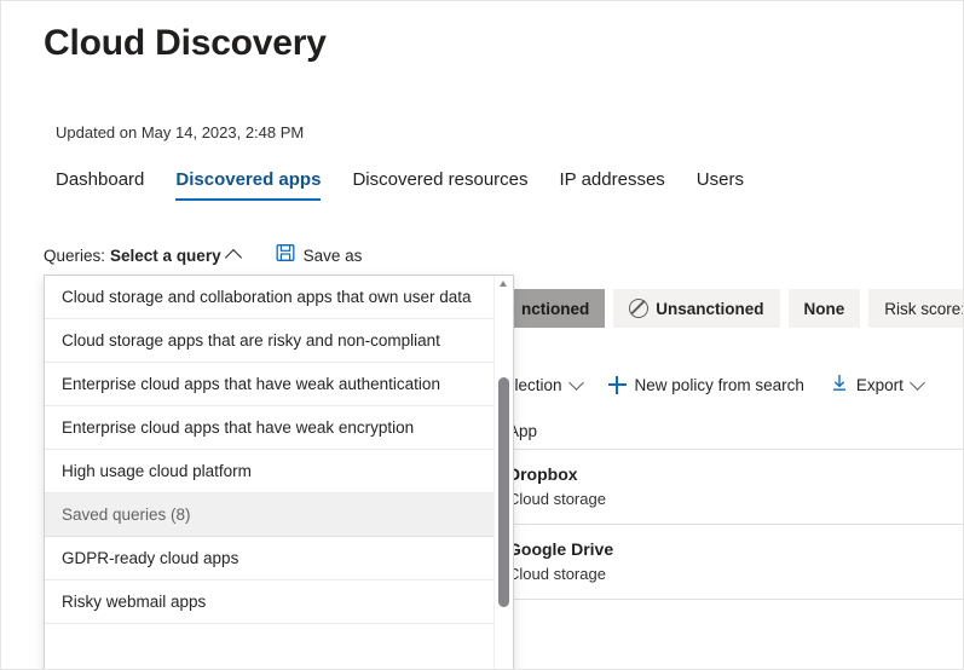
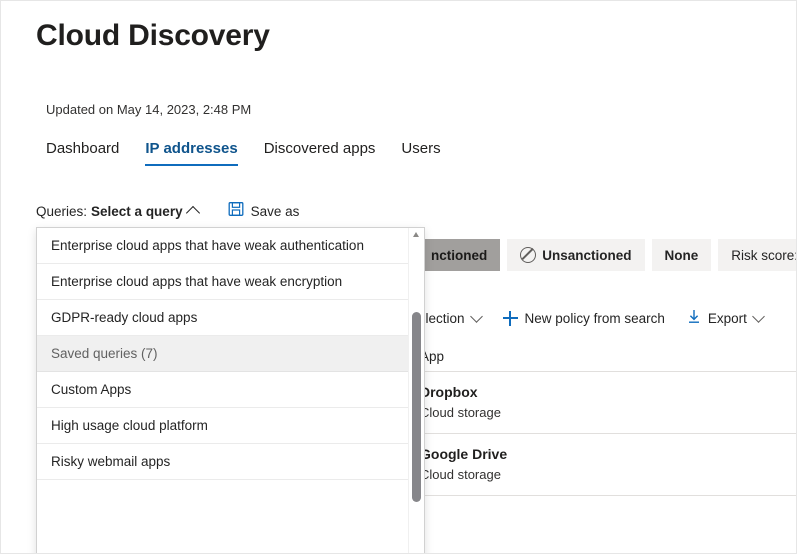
  Cloud Discovery
  Updated on May 14, 2023, 2:48 PM
  Dashboard
- Discovered apps
+ IP addresses
- Discovered resources
- IP addresses
+ Discovered apps
  Users
  Queries:
  Select a query
  Save as
  nctioned
  Unsanctioned
  None
  Risk score
  lection
  New policy from search
  Export
  Dropbox
  loud storage
  Google Drive
  loud storage
- Cloud storage and collaboration apps that own user data
- Cloud storage apps that are risky and non-compliant
  Enterprise cloud apps that have weak authentication
  Enterprise cloud apps that have weak encryption
- High usage cloud platform
+ GDPR-ready cloud apps
- Saved queries (8)
+ Saved queries (7)
+ Custom Apps
- GDPR-ready cloud apps
+ High usage cloud platform
  Risky webmail apps
